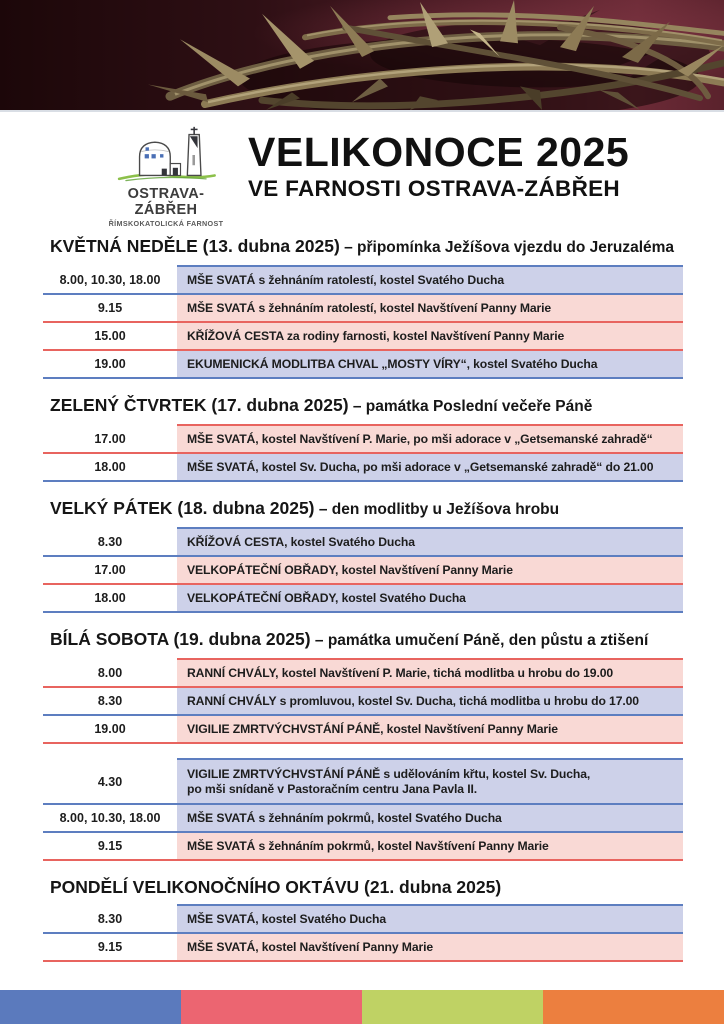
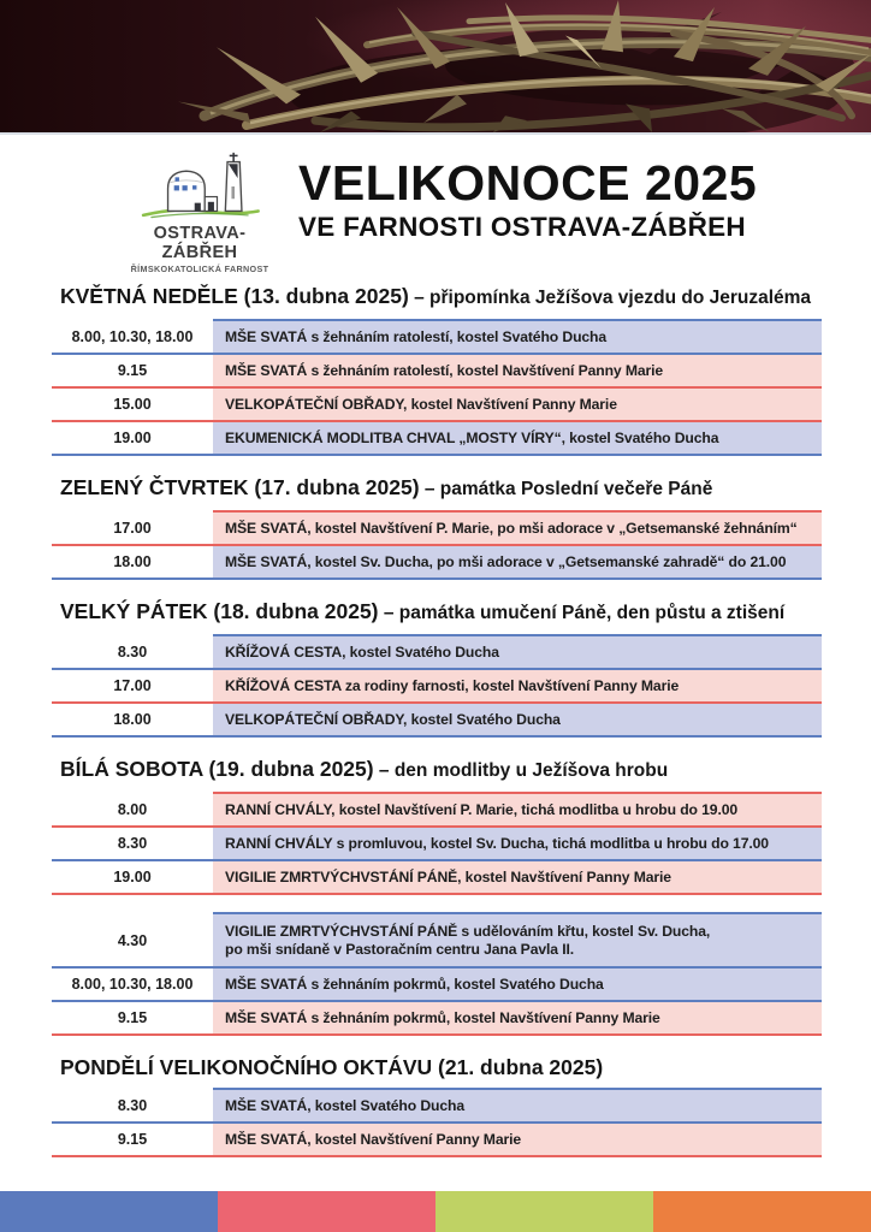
  OSTRAVA-ZÁBŘEH
  ŘÍMSKOKATOLICKÁ FARNOST
  VELIKONOCE 2025
  VE FARNOSTI OSTRAVA-ZÁBŘEH
  KVĚTNÁ NEDĚLE (13. dubna 2025) – připomínka Ježíšova vjezdu do Jeruzaléma
  8.00, 10.30, 18.00
  MŠE SVATÁ s žehnáním ratolestí, kostel Svatého Ducha
  9.15
  MŠE SVATÁ s žehnáním ratolestí, kostel Navštívení Panny Marie
  15.00
- KŘÍŽOVÁ CESTA za rodiny farnosti, kostel Navštívení Panny Marie
+ VELKOPÁTEČNÍ OBŘADY, kostel Navštívení Panny Marie
  19.00
  EKUMENICKÁ MODLITBA CHVAL „MOSTY VÍRY“, kostel Svatého Ducha
  ZELENÝ ČTVRTEK (17. dubna 2025) – památka Poslední večeře Páně
  17.00
- MŠE SVATÁ, kostel Navštívení P. Marie, po mši adorace v „Getsemanské zahradě“
+ MŠE SVATÁ, kostel Navštívení P. Marie, po mši adorace v „Getsemanské žehnáním“
  18.00
  MŠE SVATÁ, kostel Sv. Ducha, po mši adorace v „Getsemanské zahradě“ do 21.00
- VELKÝ PÁTEK (18. dubna 2025) – den modlitby u Ježíšova hrobu
+ VELKÝ PÁTEK (18. dubna 2025) – památka umučení Páně, den půstu a ztišení
  8.30
  KŘÍŽOVÁ CESTA, kostel Svatého Ducha
  17.00
- VELKOPÁTEČNÍ OBŘADY, kostel Navštívení Panny Marie
+ KŘÍŽOVÁ CESTA za rodiny farnosti, kostel Navštívení Panny Marie
  18.00
  VELKOPÁTEČNÍ OBŘADY, kostel Svatého Ducha
- BÍLÁ SOBOTA (19. dubna 2025) – památka umučení Páně, den půstu a ztišení
+ BÍLÁ SOBOTA (19. dubna 2025) – den modlitby u Ježíšova hrobu
  8.00
  RANNÍ CHVÁLY, kostel Navštívení P. Marie, tichá modlitba u hrobu do 19.00
  8.30
  RANNÍ CHVÁLY s promluvou, kostel Sv. Ducha, tichá modlitba u hrobu do 17.00
  19.00
  VIGILIE ZMRTVÝCHVSTÁNÍ PÁNĚ, kostel Navštívení Panny Marie
  4.30
  VIGILIE ZMRTVÝCHVSTÁNÍ PÁNĚ s udělováním křtu, kostel Sv. Ducha,
  po mši snídaně v Pastoračním centru Jana Pavla II.
  8.00, 10.30, 18.00
  MŠE SVATÁ s žehnáním pokrmů, kostel Svatého Ducha
  9.15
  MŠE SVATÁ s žehnáním pokrmů, kostel Navštívení Panny Marie
  PONDĚLÍ VELIKONOČNÍHO OKTÁVU (21. dubna 2025)
  8.30
  MŠE SVATÁ, kostel Svatého Ducha
  9.15
  MŠE SVATÁ, kostel Navštívení Panny Marie
